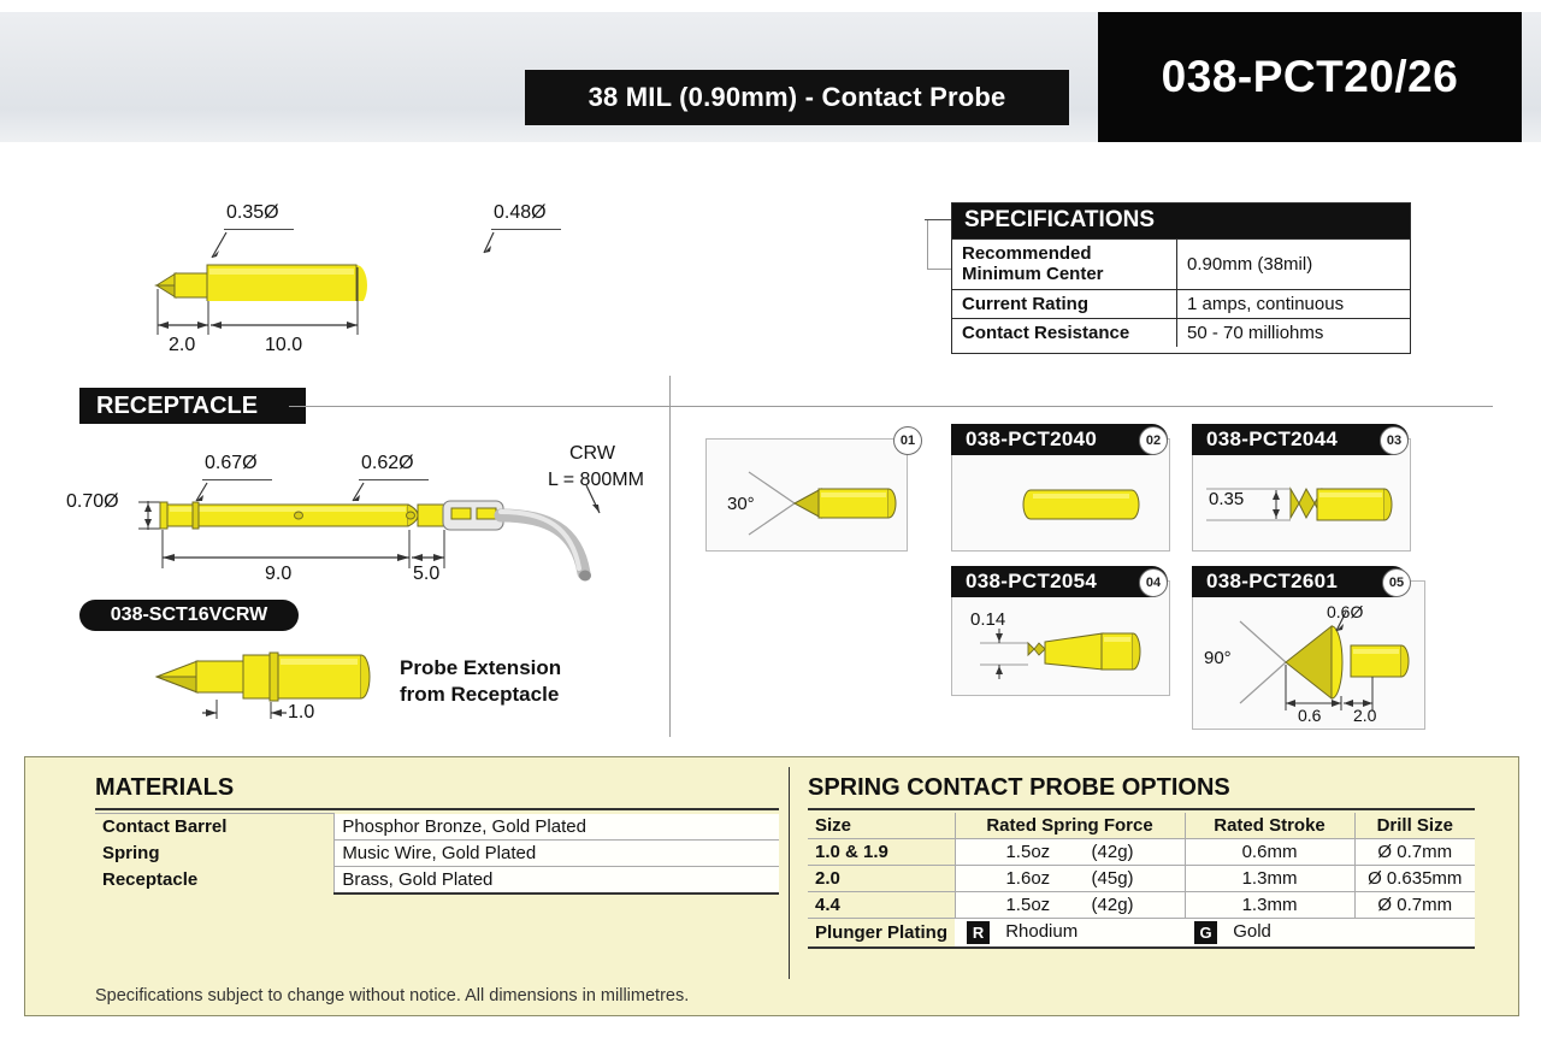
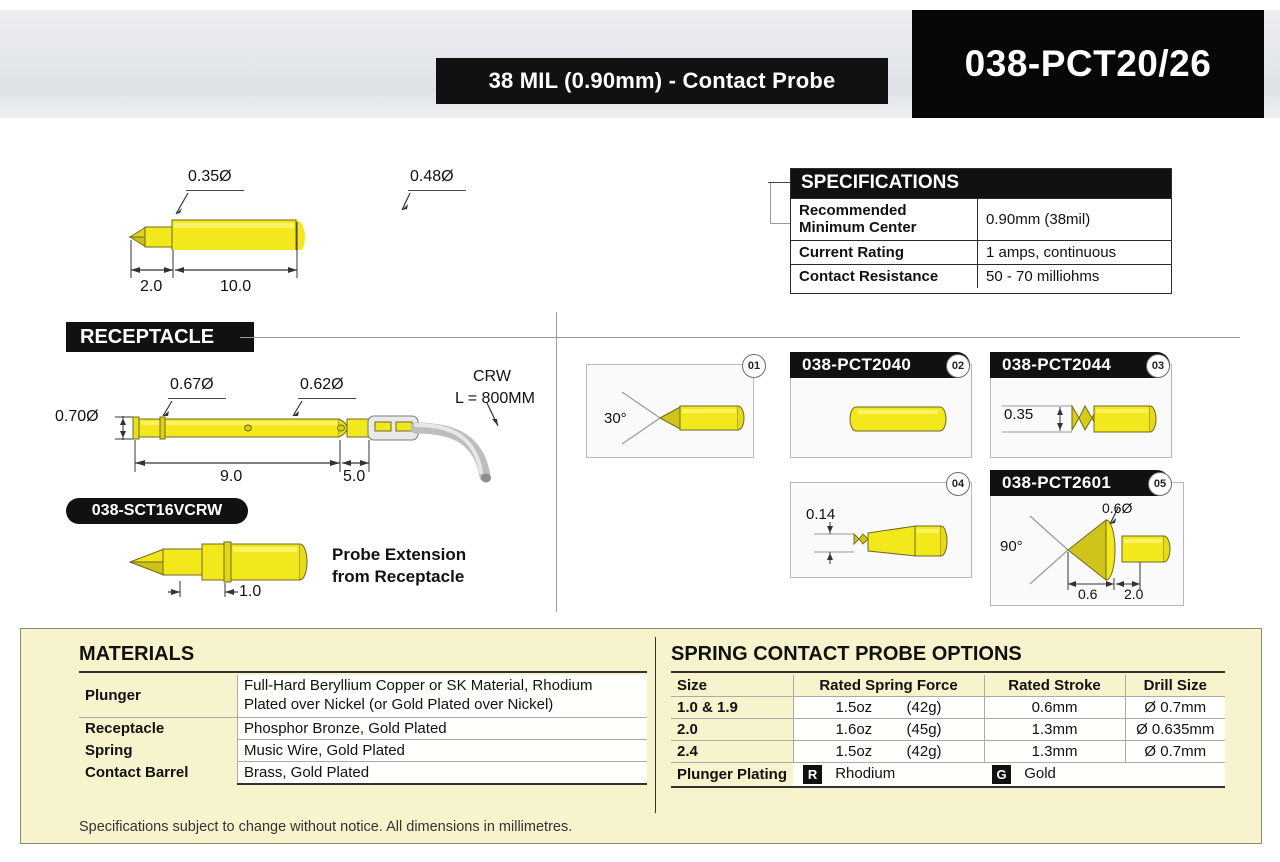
  38 MIL (0.90mm) - Contact Probe
  038-PCT20/26
  0.35Ø
  0.48Ø
  2.0
  10.0
  SPECIFICATIONS
  Recommended Minimum Center	0.90mm (38mil)
  Current Rating	1 amps, continuous
  Contact Resistance	50 - 70 milliohms
  RECEPTACLE
  0.70Ø
  0.67Ø
  0.62Ø
  CRW
  L = 800MM
  9.0
  5.0
  038-SCT16VCRW
  1.0
  Probe Extension
  from Receptacle
  01
  30°
  038-PCT2040
  02
  038-PCT2044
  03
  0.35
- 038-PCT2054
  04
  0.14
  038-PCT2601
  05
  90°
  0.6Ø
  0.6
  2.0
  MATERIALS
+ Plunger	Full-Hard Beryllium Copper or SK Material, Rhodium Plated over Nickel (or Gold Plated over Nickel)
- Contact Barrel	Phosphor Bronze, Gold Plated
+ Receptacle	Phosphor Bronze, Gold Plated
  Spring	Music Wire, Gold Plated
- Receptacle	Brass, Gold Plated
+ Contact Barrel	Brass, Gold Plated
  SPRING CONTACT PROBE OPTIONS
  Size	Rated Spring Force	Rated Stroke	Drill Size
  1.0 & 1.9	1.5oz (42g)	0.6mm	Ø 0.7mm
  2.0	1.6oz (45g)	1.3mm	Ø 0.635mm
- 4.4	1.5oz (42g)	1.3mm	Ø 0.7mm
+ 2.4	1.5oz (42g)	1.3mm	Ø 0.7mm
  Plunger Plating	R Rhodium	G Gold
  Specifications subject to change without notice. All dimensions in millimetres.
